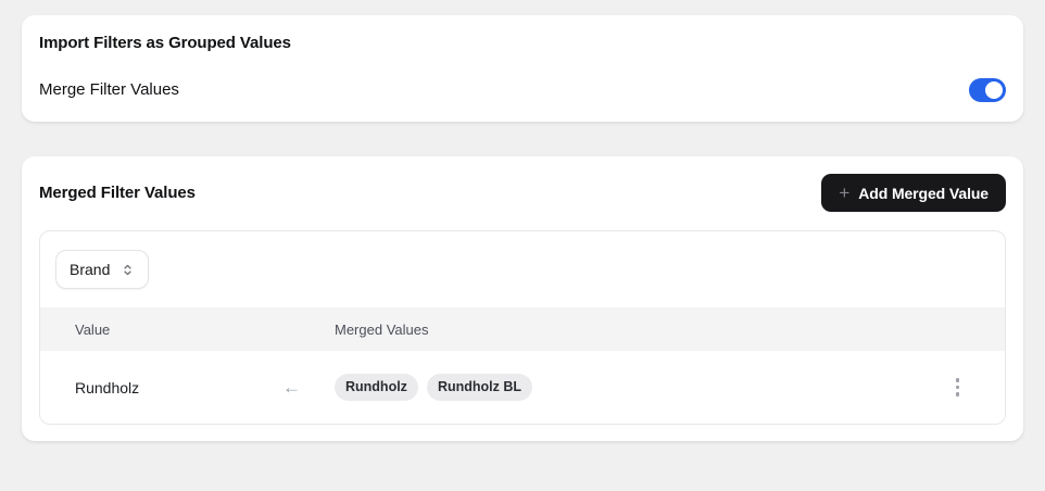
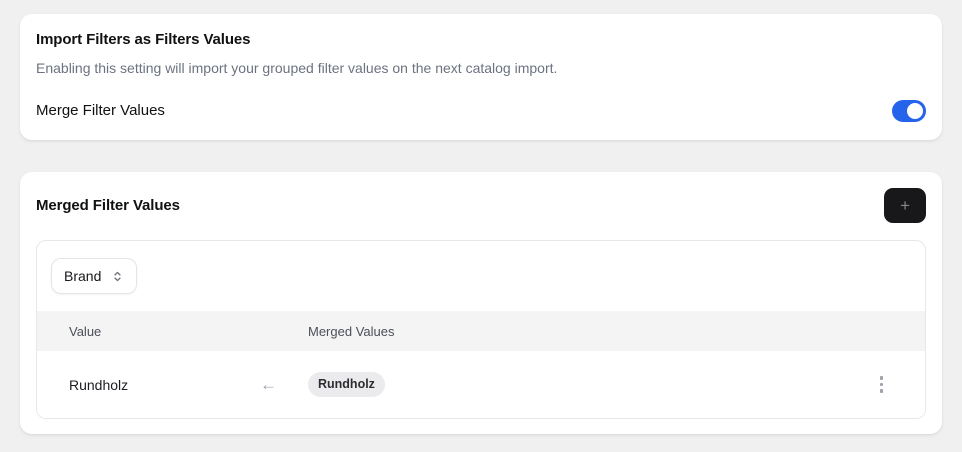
- Import Filters as Grouped Values
+ Import Filters as Filters Values
+ Enabling this setting will import your grouped filter values on the next catalog import.
  Merge Filter Values
  Merged Filter Values
  +
- Add Merged Value
  Brand
  Value
  Merged Values
  Rundholz
  ←
  Rundholz
- Rundholz BL
